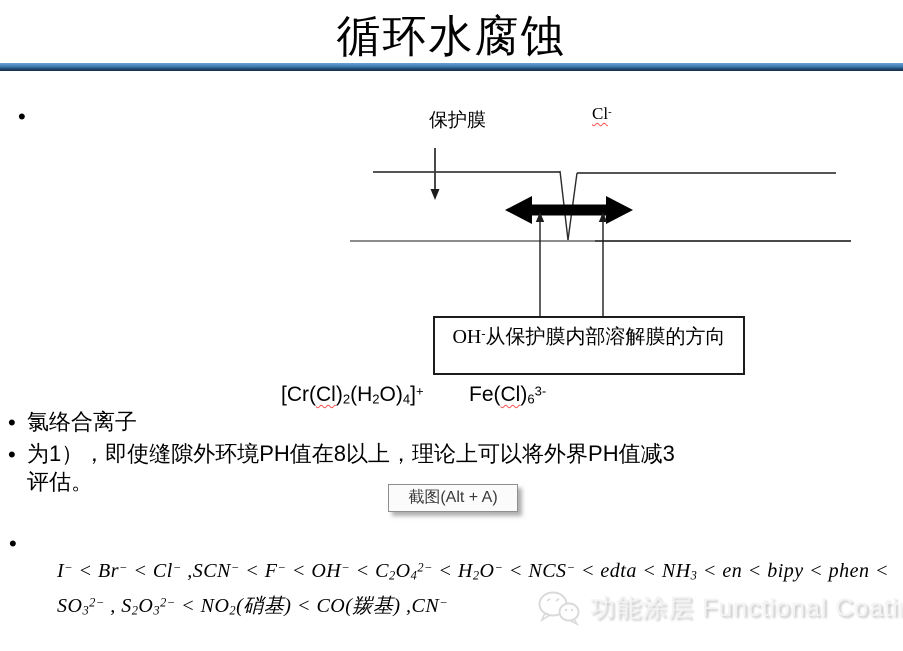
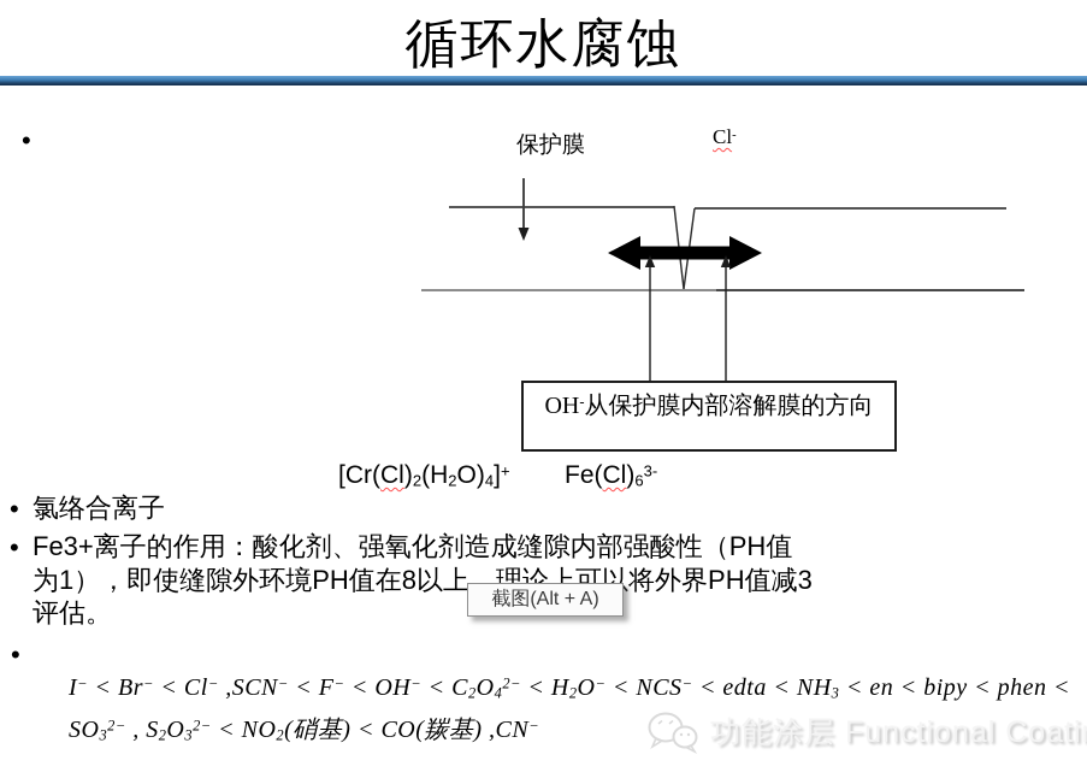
  循环水腐蚀
  •
  保护膜
  Cl-
  OH-从保护膜内部溶解膜的方向
  [Cr(Cl)2(H2O)4]+
  Fe(Cl)63-
  •
  氯络合离子
  •
+ Fe3+离子的作用：酸化剂、强氧化剂造成缝隙内部强酸性（PH值
  为1），即使缝隙外环境PH值在8以上，理论上可以将外界PH值减3
  评估。
  •
  I− < Br− < Cl− ,SCN− < F− < OH− < C2O42− < H2O− < NCS− < edta < NH3 < en < bipy < phen <
  SO32− , S2O32− < NO2(硝基) < CO(羰基) ,CN−
  截图(Alt + A)
  功能涂层 Functional Coati
